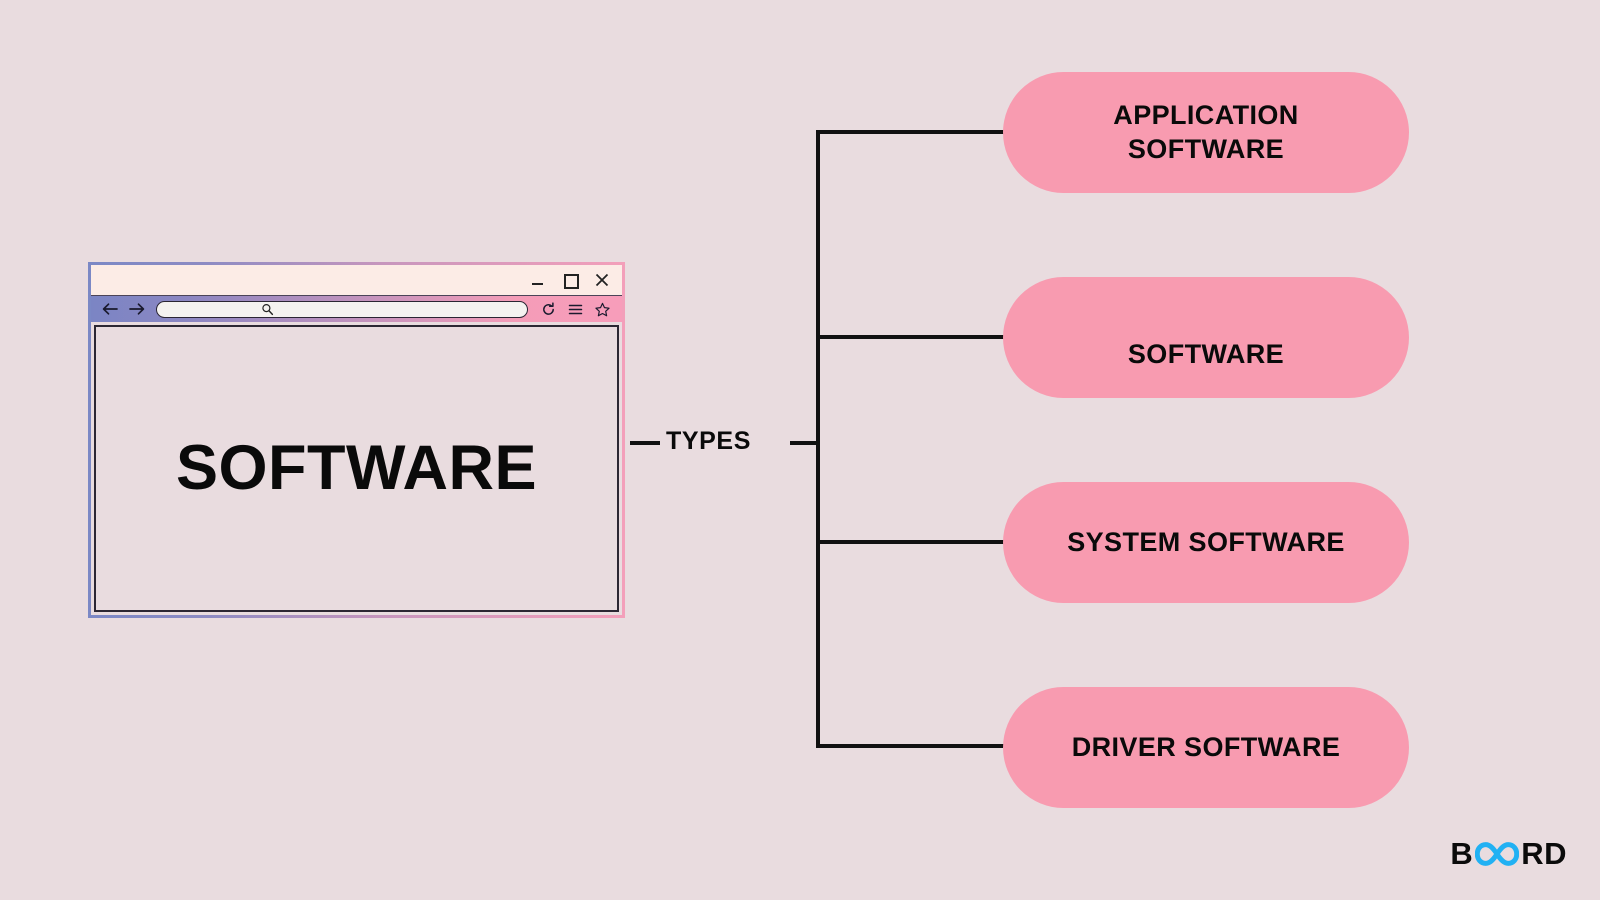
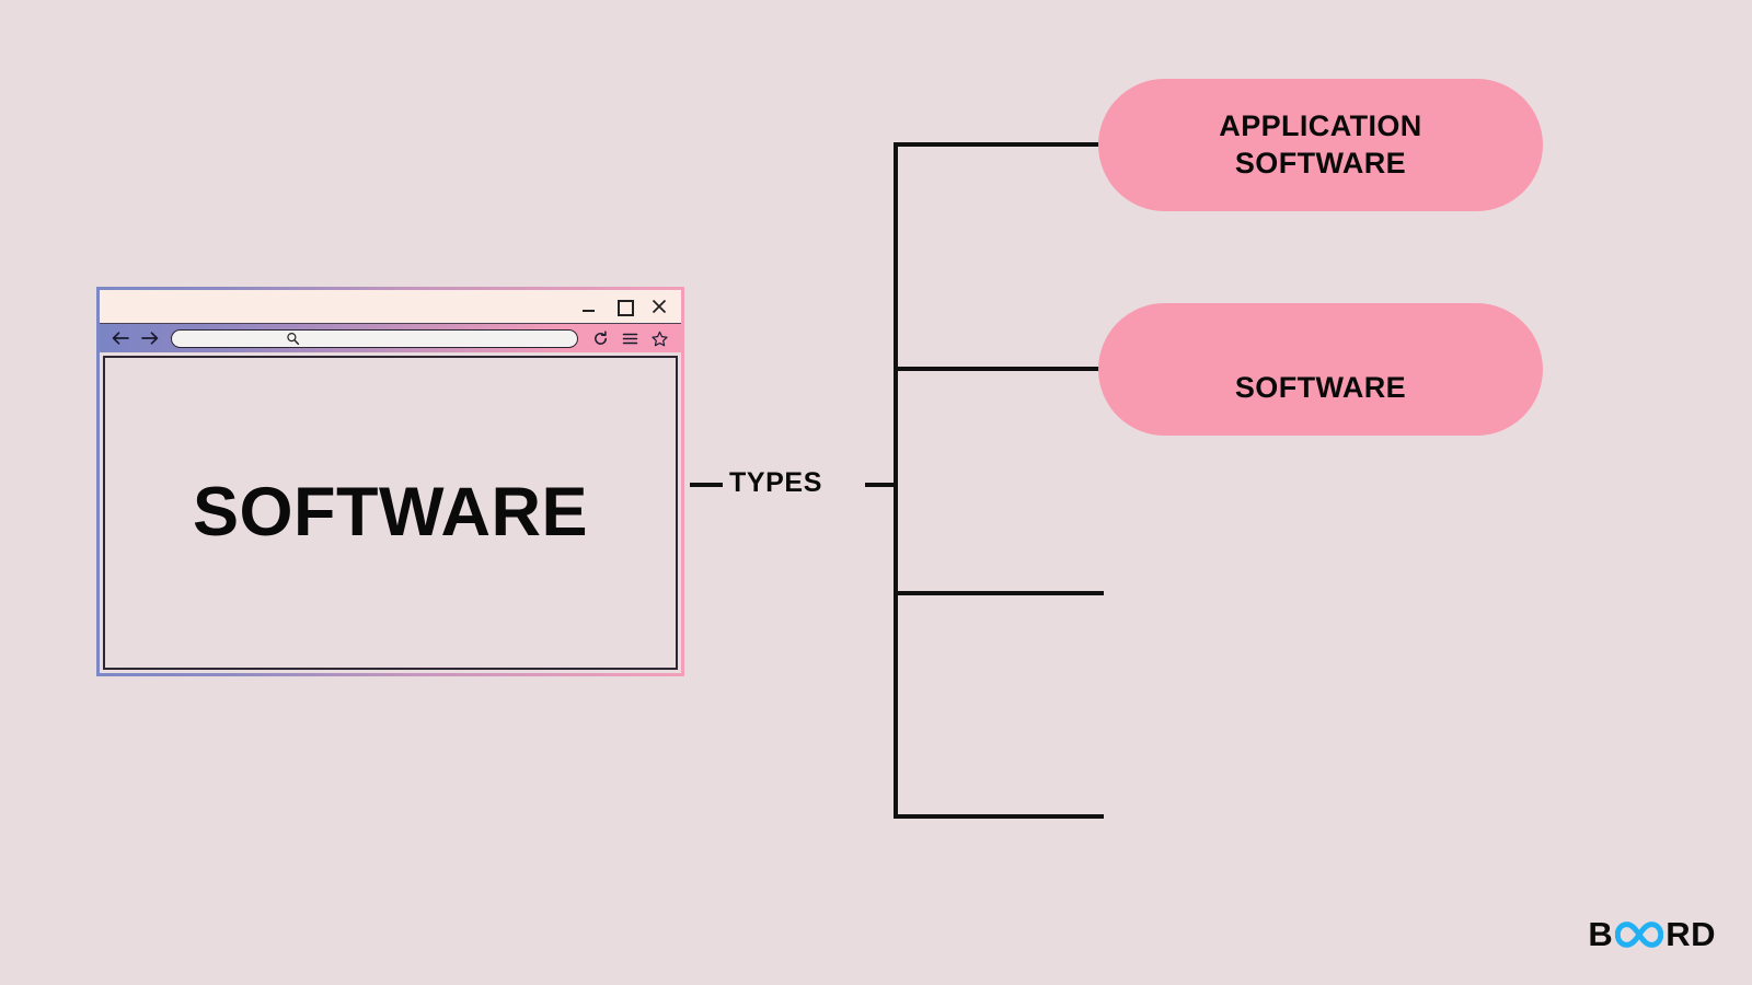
  SOFTWARE
  TYPES
  APPLICATION
  SOFTWARE
  SOFTWARE
- SYSTEM SOFTWARE
- DRIVER SOFTWARE
  B
  RD
